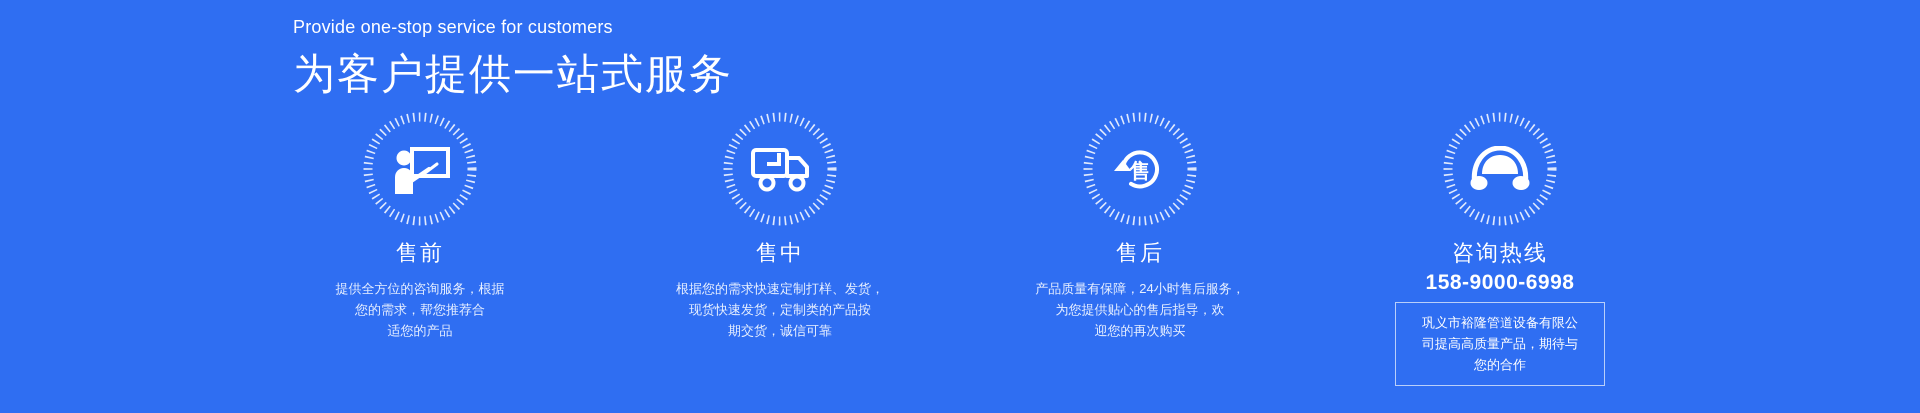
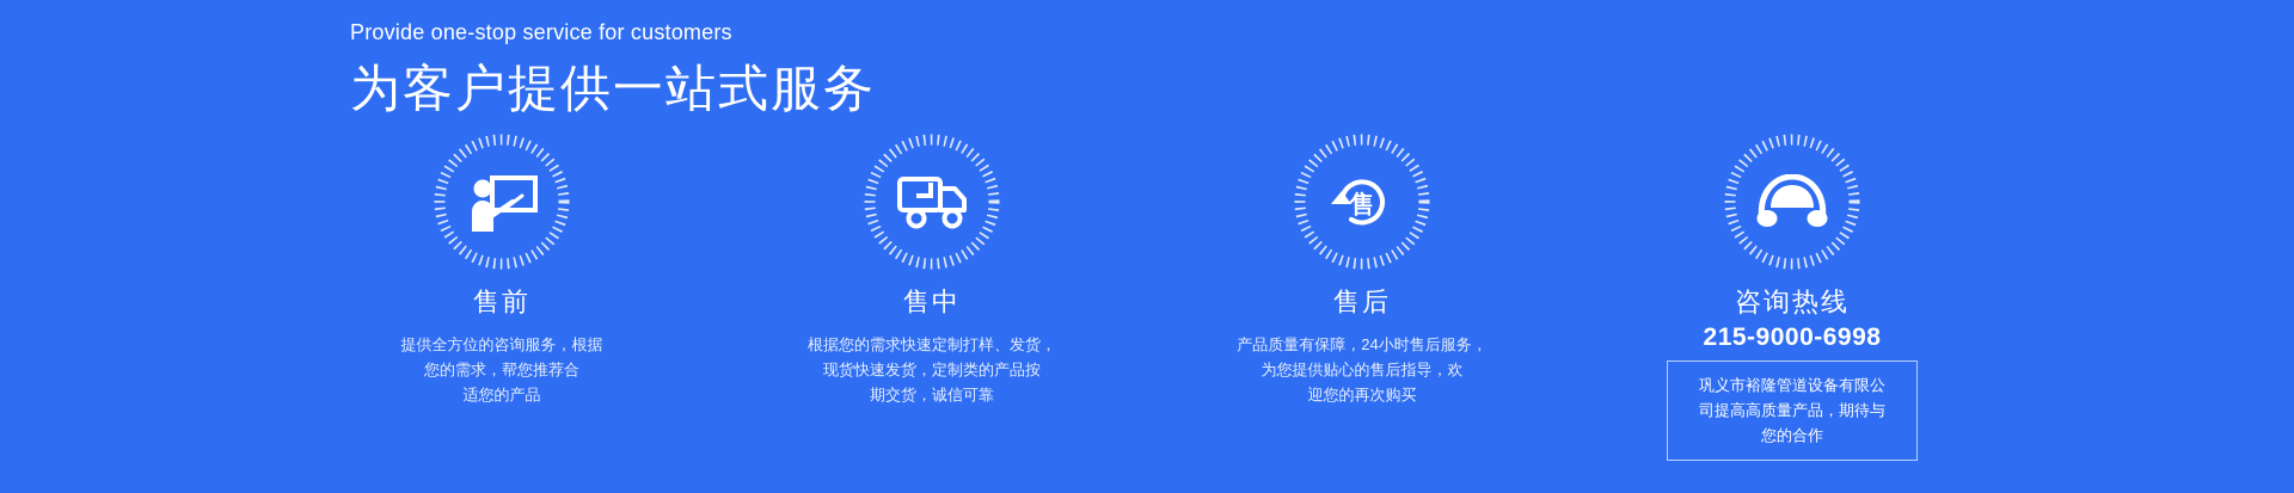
  Provide one-stop service for customers
  为客户提供一站式服务
  售前
  提供全方位的咨询服务，根据
  您的需求，帮您推荐合
  适您的产品
  售中
  根据您的需求快速定制打样、发货，
  现货快速发货，定制类的产品按
  期交货，诚信可靠
  售
  售后
  产品质量有保障，24小时售后服务，
  为您提供贴心的售后指导，欢
  迎您的再次购买
  咨询热线
- 158-9000-6998
+ 215-9000-6998
  巩义市裕隆管道设备有限公
  司提高高质量产品，期待与
  您的合作
